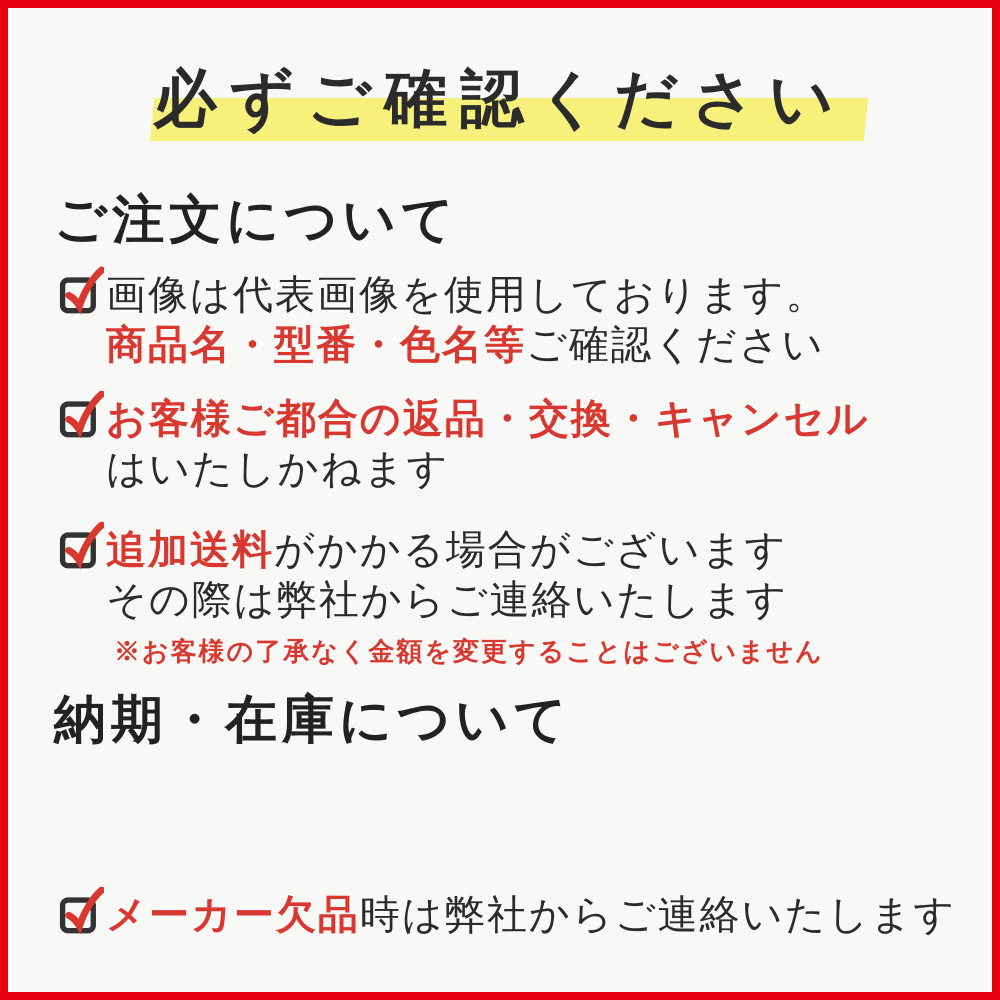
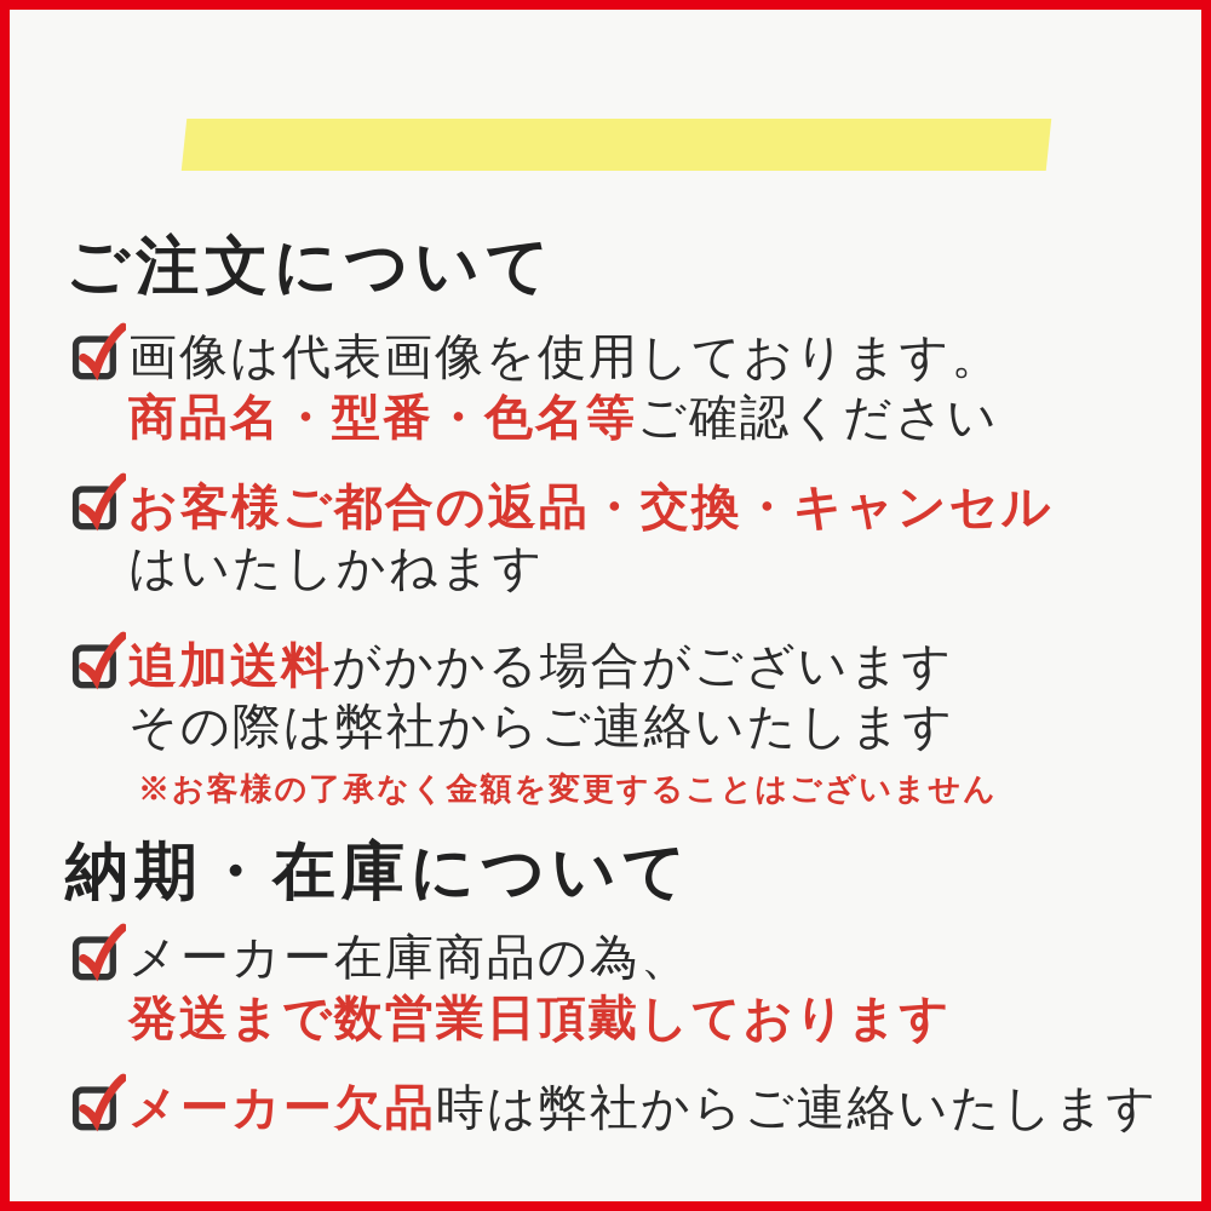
- 必ずご確認ください
  ご注文について
  画像は代表画像を使用しております。
  商品名・型番・色名等ご確認ください
  お客様ご都合の返品・交換・キャンセル
  はいたしかねます
  追加送料がかかる場合がございます
  その際は弊社からご連絡いたします
  ※お客様の了承なく金額を変更することはございません
  納期・在庫について
+ メーカー在庫商品の為、
+ 発送まで数営業日頂戴しております
  メーカー欠品時は弊社からご連絡いたします
